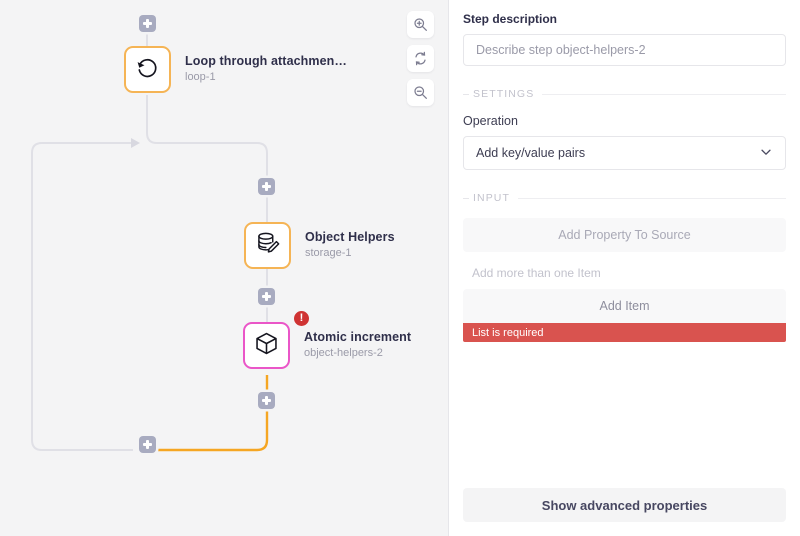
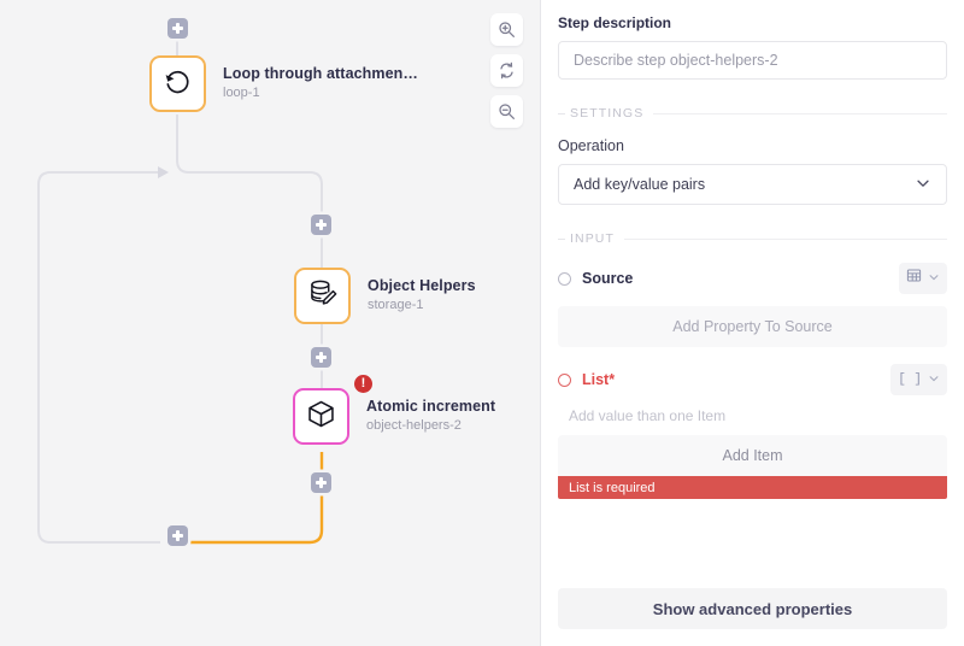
  Loop through attachmen…
  loop-1
  Object Helpers
  storage-1
  Atomic increment
  object-helpers-2
  !
  Step description
  Describe step object-helpers-2
  SETTINGS
  Operation
  Add key/value pairs
  INPUT
+ Source
  Add Property To Source
+ List*
+ [ ]
- Add more than one Item
+ Add value than one Item
  Add Item
  List is required
  Show advanced properties
